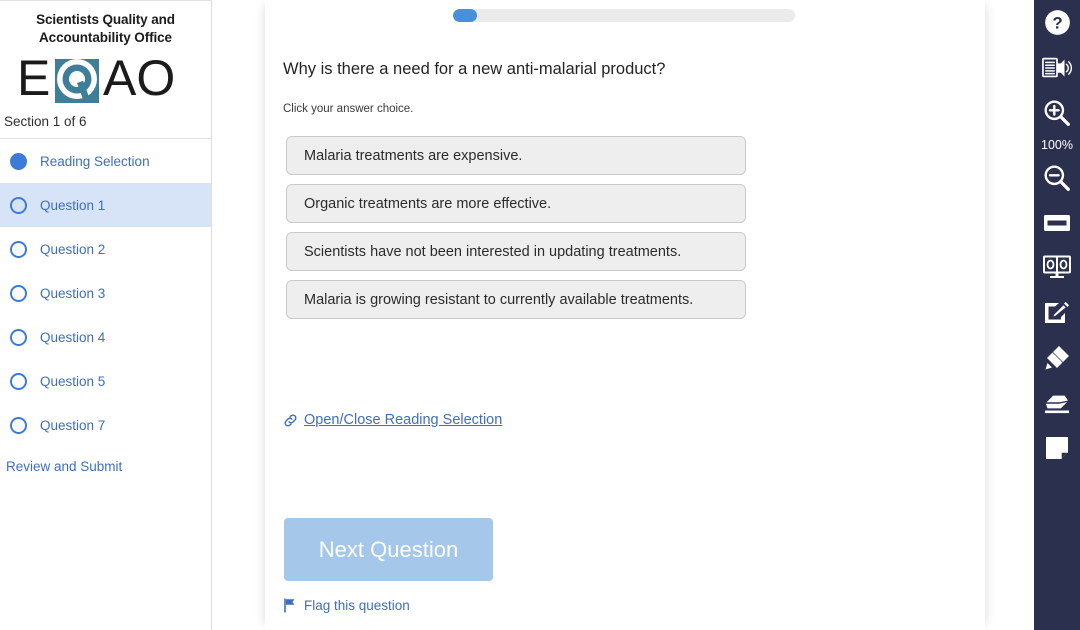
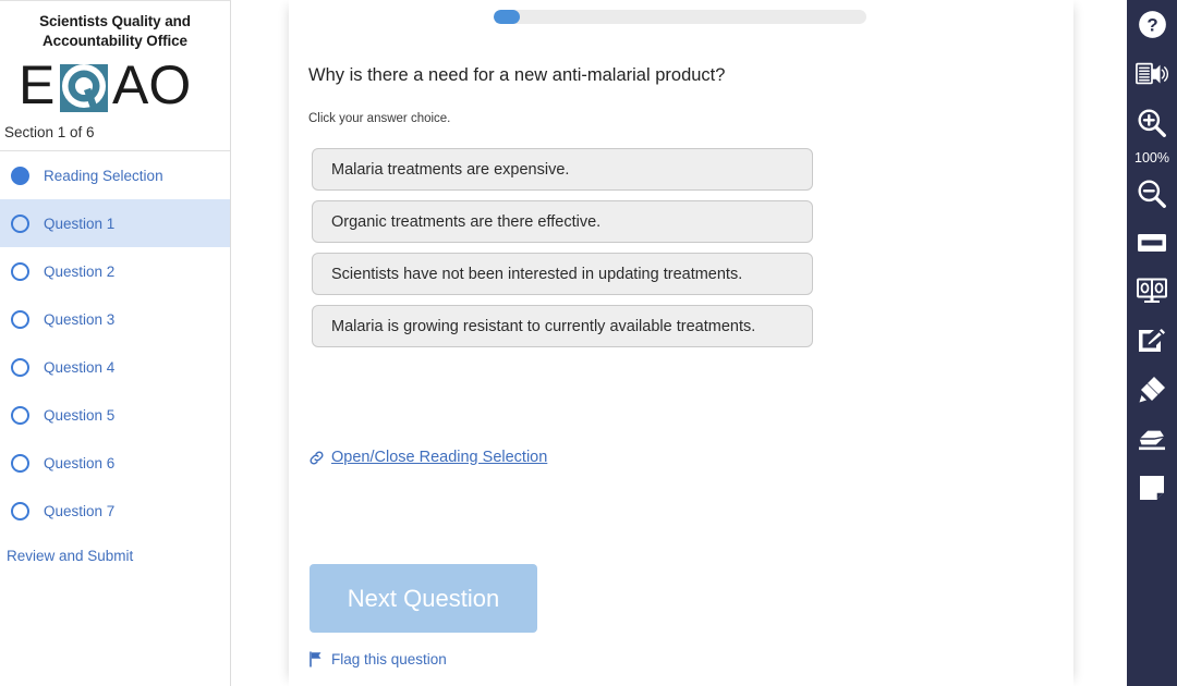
  Scientists Quality and Accountability Office
  E
  AO
  Section 1 of 6
  Reading Selection
  Question 1
  Question 2
  Question 3
  Question 4
  Question 5
+ Question 6
  Question 7
  Review and Submit
  Why is there a need for a new anti-malarial product?
  Click your answer choice.
  Malaria treatments are expensive.
- Organic treatments are more effective.
+ Organic treatments are there effective.
  Scientists have not been interested in updating treatments.
  Malaria is growing resistant to currently available treatments.
  Open/Close Reading Selection
  Next Question
  Flag this question
  ?
  100%
